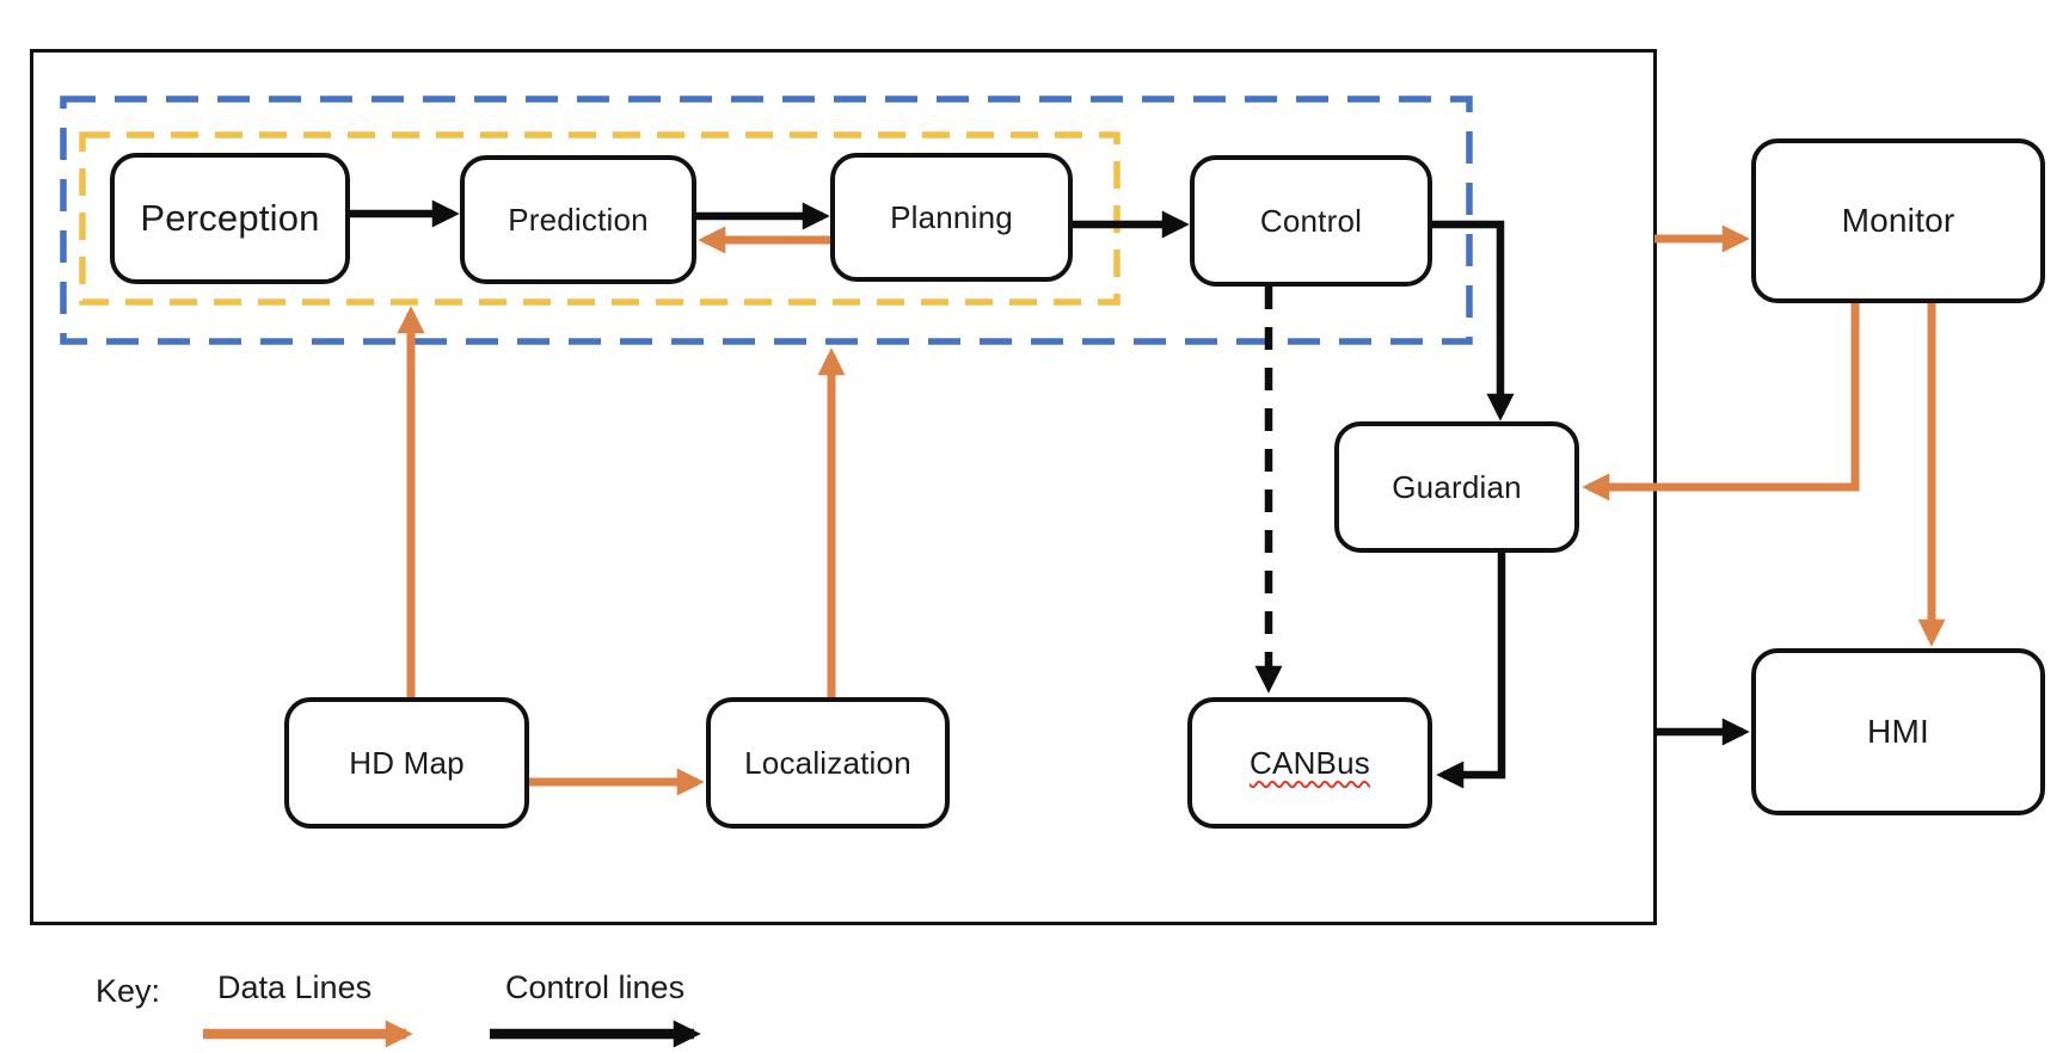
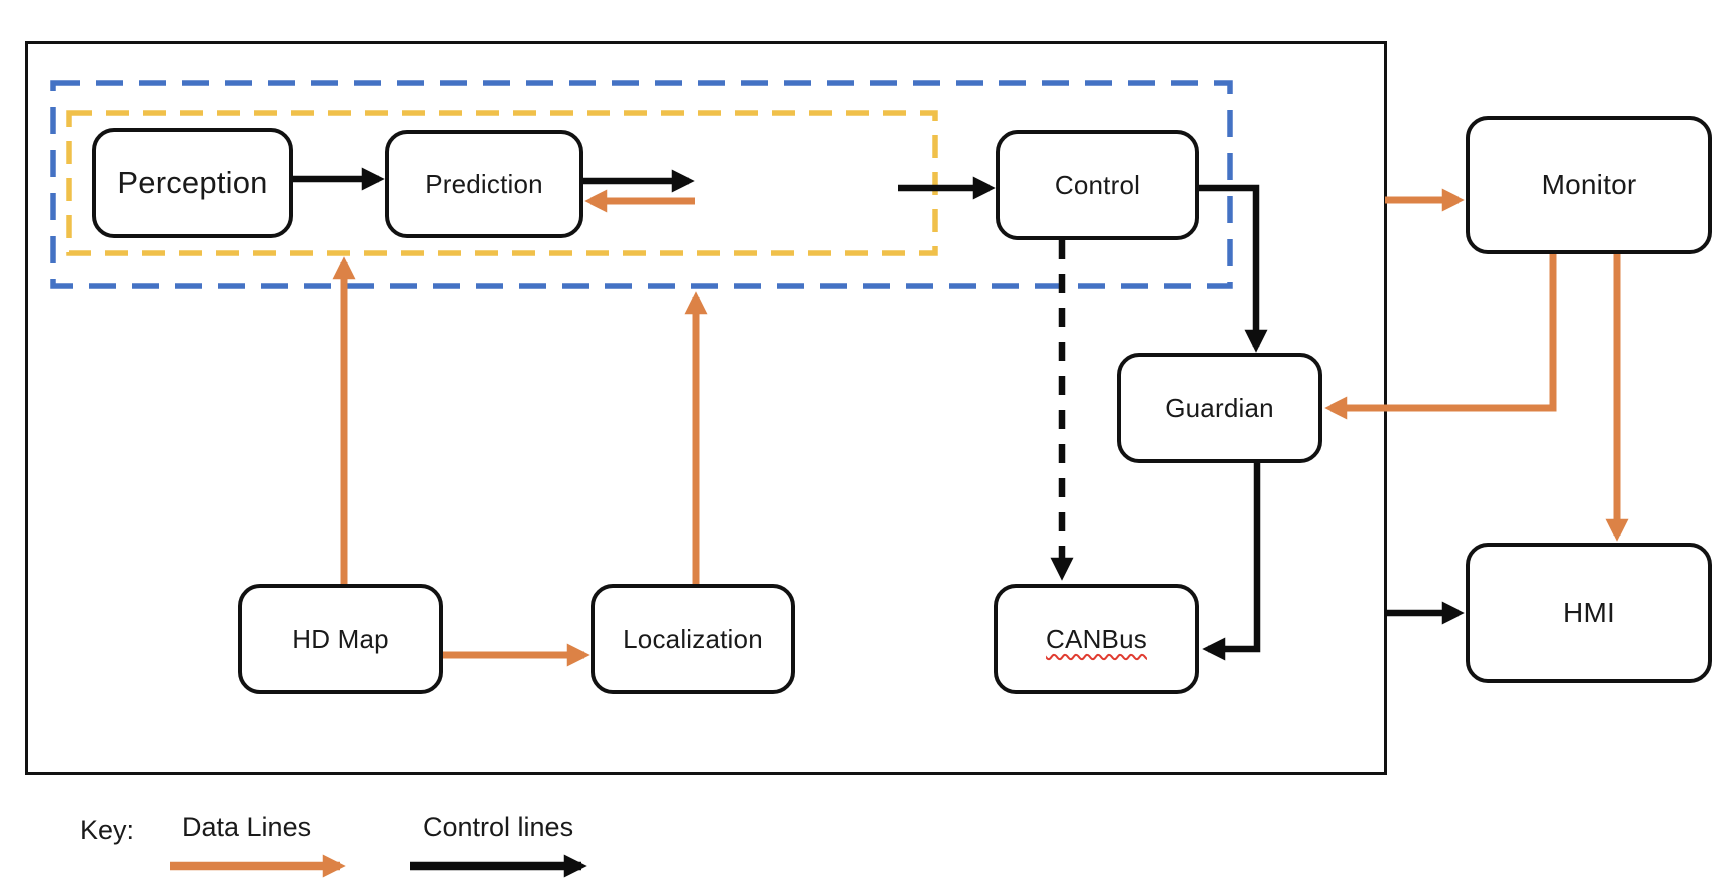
  Perception
  Prediction
- Planning
  Control
  Monitor
  Guardian
  HMI
  HD Map
  Localization
  CANBus
  Key:
  Data Lines
  Control lines
